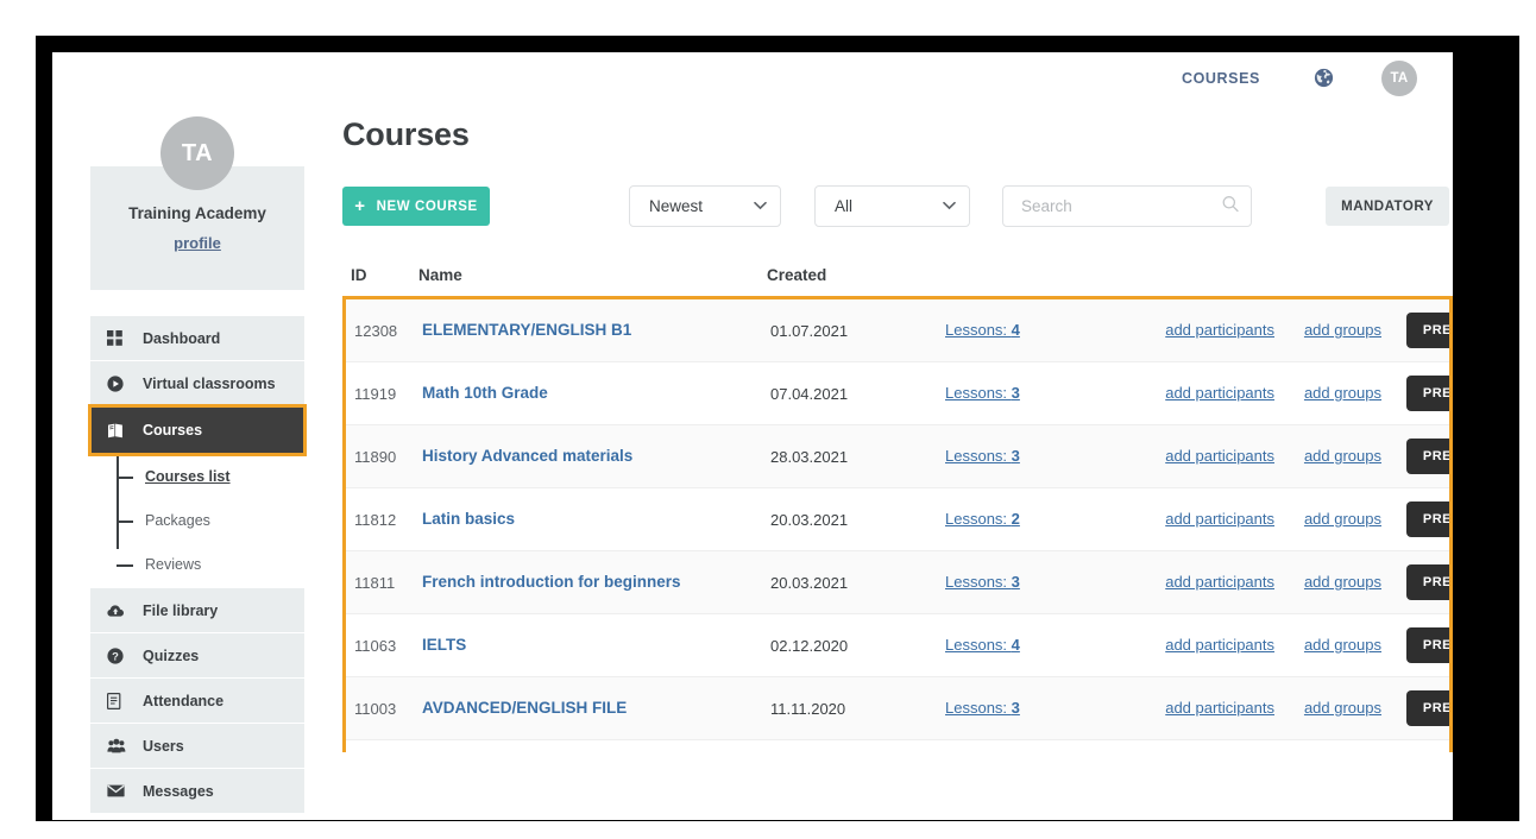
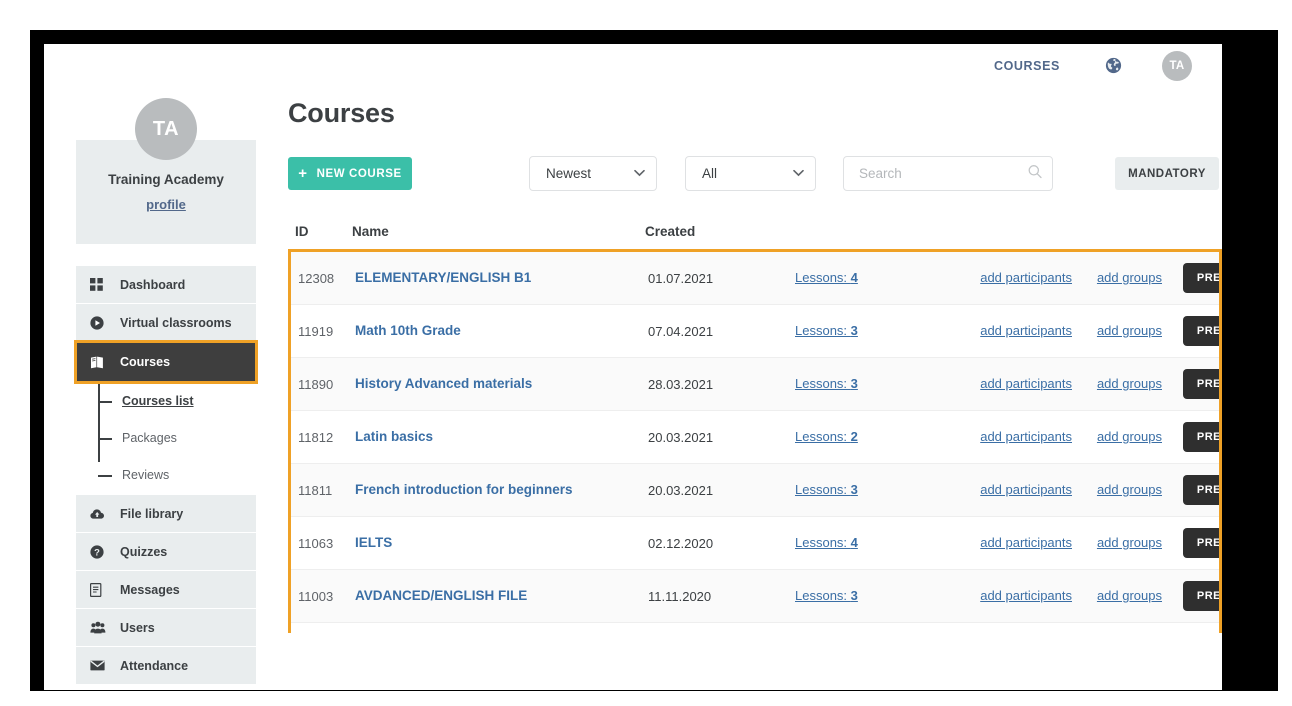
  COURSES
  TA
  TA
  Training Academy
  profile
  Dashboard
  Virtual classrooms
  Courses
  Courses list
  Packages
  Reviews
  File library
  ?
  Quizzes
- Attendance
+ Messages
  Users
- Messages
+ Attendance
  Courses
  +
  NEW COURSE
  Newest
  All
  Search
  MANDATORY
  ID
  Name
  Created
  12308
  ELEMENTARY/ENGLISH B1
  01.07.2021
  Lessons: 4
  add participants
  add groups
  11919
  Math 10th Grade
  07.04.2021
  Lessons: 3
  add participants
  add groups
  11890
  History Advanced materials
  28.03.2021
  Lessons: 3
  add participants
  add groups
  11812
  Latin basics
  20.03.2021
  Lessons: 2
  add participants
  add groups
  11811
  French introduction for beginners
  20.03.2021
  Lessons: 3
  add participants
  add groups
  11063
  IELTS
  02.12.2020
  Lessons: 4
  add participants
  add groups
  11003
  AVDANCED/ENGLISH FILE
  11.11.2020
  Lessons: 3
  add participants
  add groups
